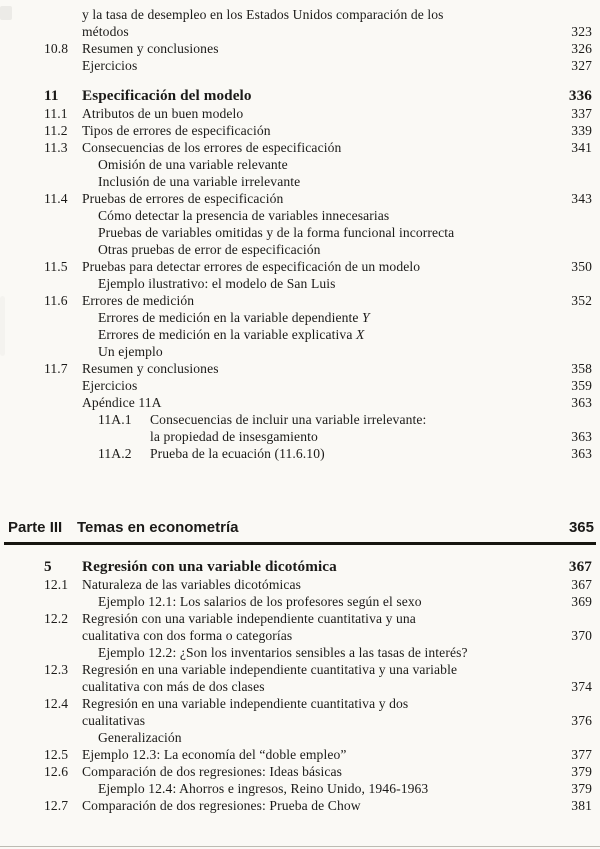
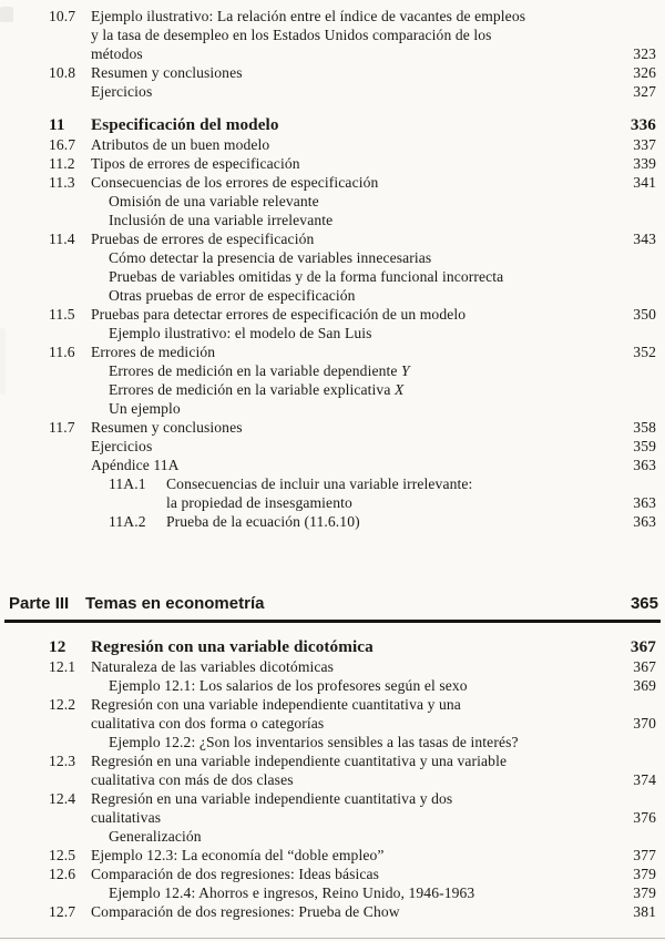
+ 10.7
+ Ejemplo ilustrativo: La relación entre el índice de vacantes de empleos
  y la tasa de desempleo en los Estados Unidos comparación de los
  métodos
  323
  10.8
  Resumen y conclusiones
  326
  Ejercicios
  327
  11
  Especificación del modelo
  336
- 11.1
+ 16.7
  Atributos de un buen modelo
  337
  11.2
  Tipos de errores de especificación
  339
  11.3
  Consecuencias de los errores de especificación
  341
  Omisión de una variable relevante
  Inclusión de una variable irrelevante
  11.4
  Pruebas de errores de especificación
  343
  Cómo detectar la presencia de variables innecesarias
  Pruebas de variables omitidas y de la forma funcional incorrecta
  Otras pruebas de error de especificación
  11.5
  Pruebas para detectar errores de especificación de un modelo
  350
  Ejemplo ilustrativo: el modelo de San Luis
  11.6
  Errores de medición
  352
  Errores de medición en la variable dependiente Y
  Errores de medición en la variable explicativa X
  Un ejemplo
  11.7
  Resumen y conclusiones
  358
  Ejercicios
  359
  Apéndice 11A
  363
  11A.1
  Consecuencias de incluir una variable irrelevante:
  la propiedad de insesgamiento
  363
  11A.2
  Prueba de la ecuación (11.6.10)
  363
  Parte III
  Temas en econometría
  365
- 5
+ 12
  Regresión con una variable dicotómica
  367
  12.1
  Naturaleza de las variables dicotómicas
  367
  Ejemplo 12.1: Los salarios de los profesores según el sexo
  369
  12.2
  Regresión con una variable independiente cuantitativa y una
  cualitativa con dos forma o categorías
  370
  Ejemplo 12.2: ¿Son los inventarios sensibles a las tasas de interés?
  12.3
  Regresión en una variable independiente cuantitativa y una variable
  cualitativa con más de dos clases
  374
  12.4
  Regresión en una variable independiente cuantitativa y dos
  cualitativas
  376
  Generalización
  12.5
  Ejemplo 12.3: La economía del “doble empleo”
  377
  12.6
  Comparación de dos regresiones: Ideas básicas
  379
  Ejemplo 12.4: Ahorros e ingresos, Reino Unido, 1946-1963
  379
  12.7
  Comparación de dos regresiones: Prueba de Chow
  381
